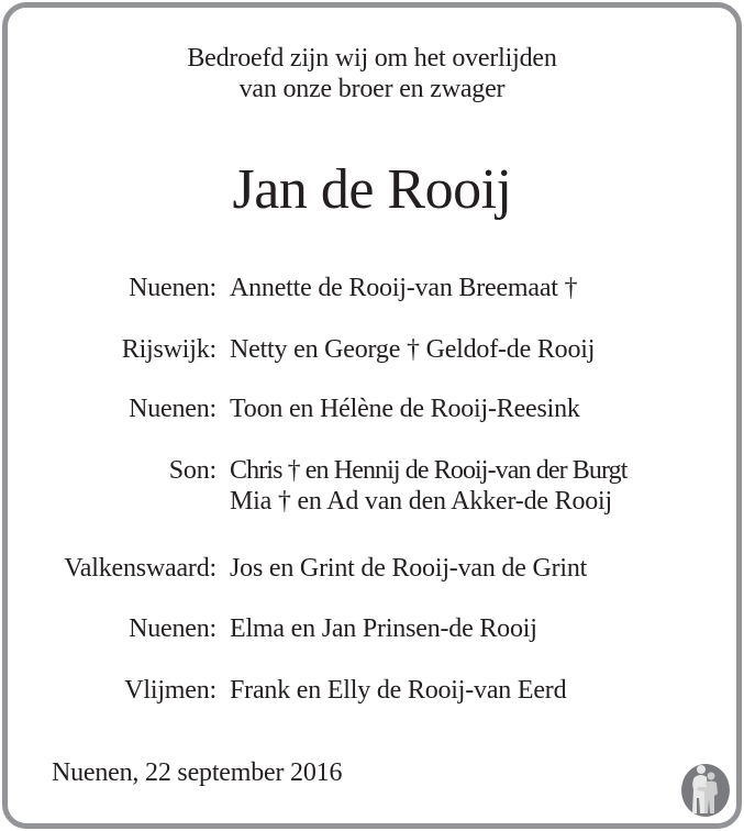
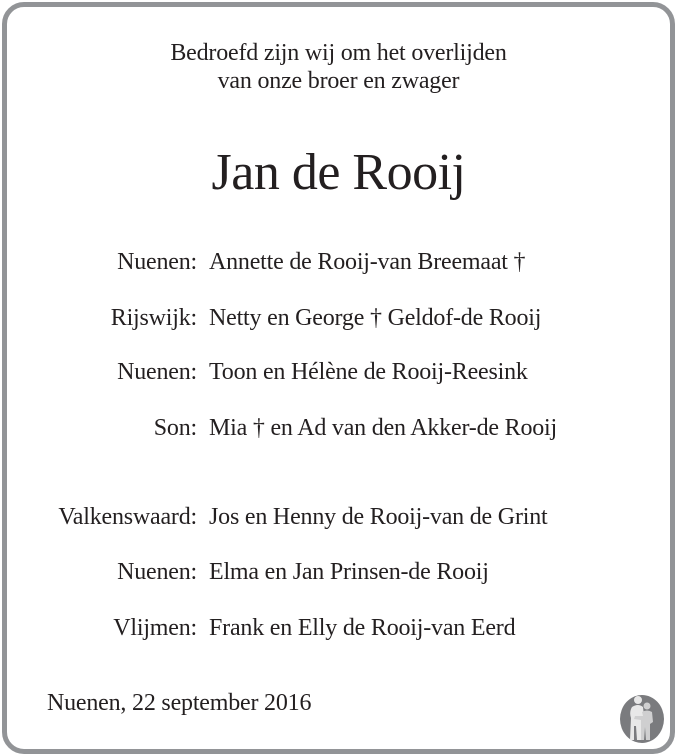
  Bedroefd zijn wij om het overlijden
  van onze broer en zwager
  Jan de Rooij
  Nuenen:
  Annette de Rooij-van Breemaat †
  Rijswijk:
  Netty en George † Geldof-de Rooij
  Nuenen:
  Toon en Hélène de Rooij-Reesink
  Son:
- Chris † en Hennij de Rooij-van der Burgt
  Mia † en Ad van den Akker-de Rooij
  Valkenswaard:
- Jos en Grint de Rooij-van de Grint
+ Jos en Henny de Rooij-van de Grint
  Nuenen:
  Elma en Jan Prinsen-de Rooij
  Vlijmen:
  Frank en Elly de Rooij-van Eerd
  Nuenen, 22 september 2016
